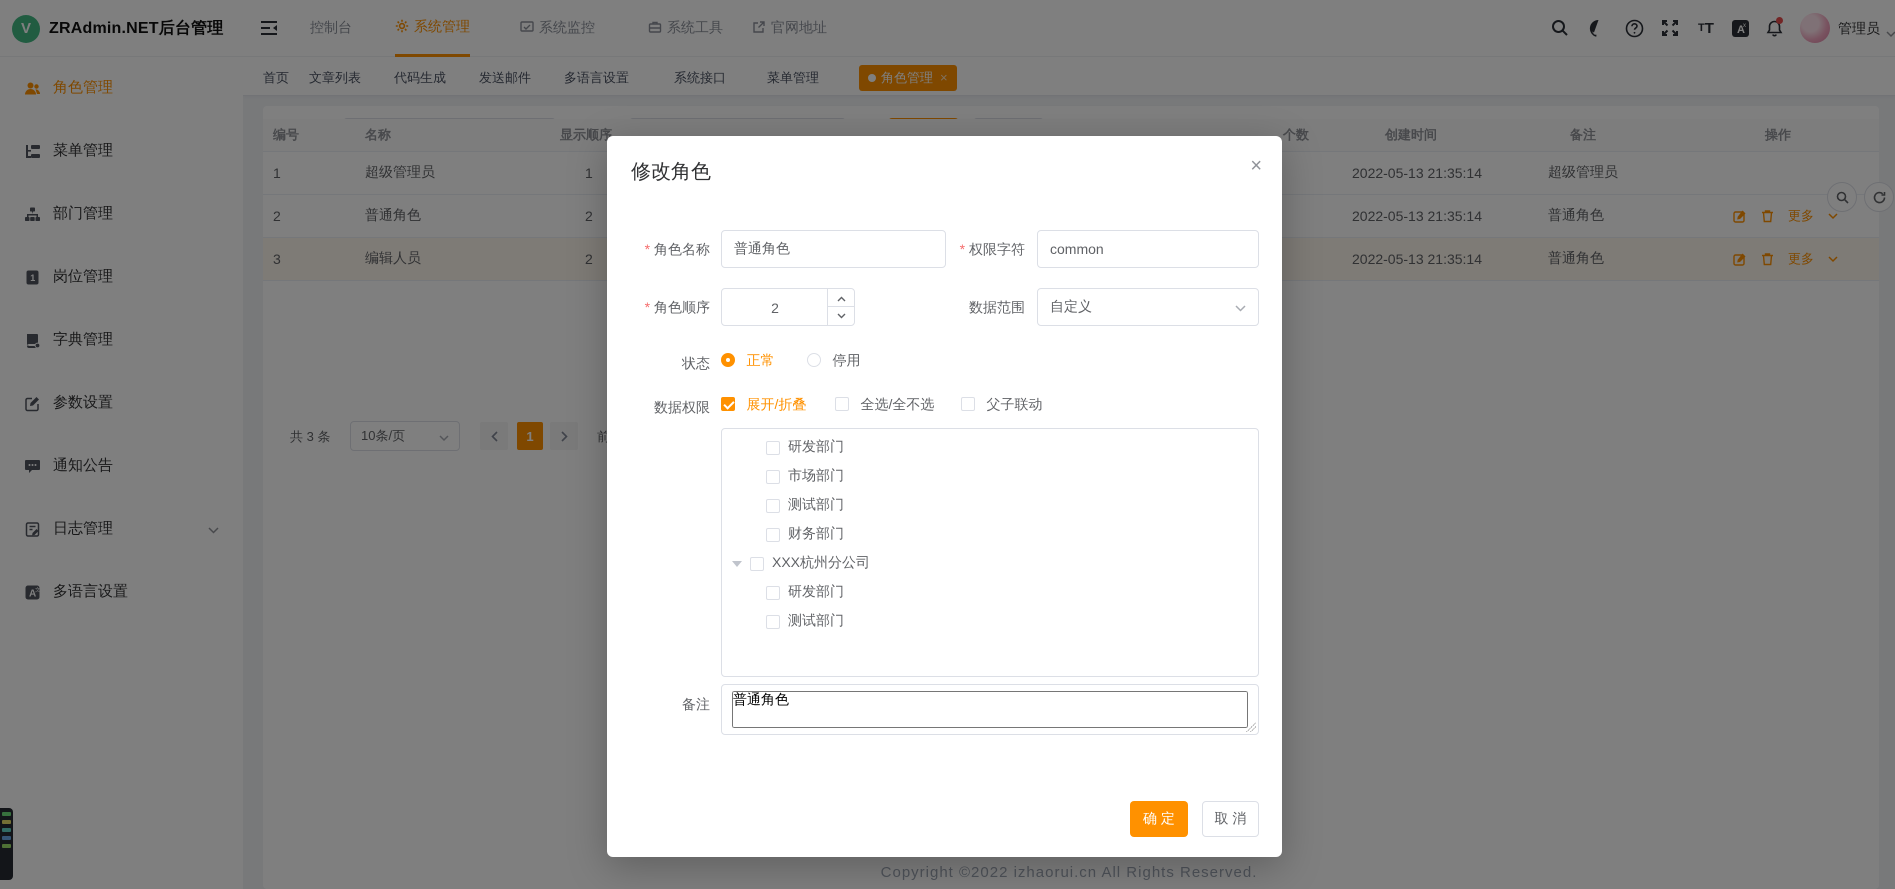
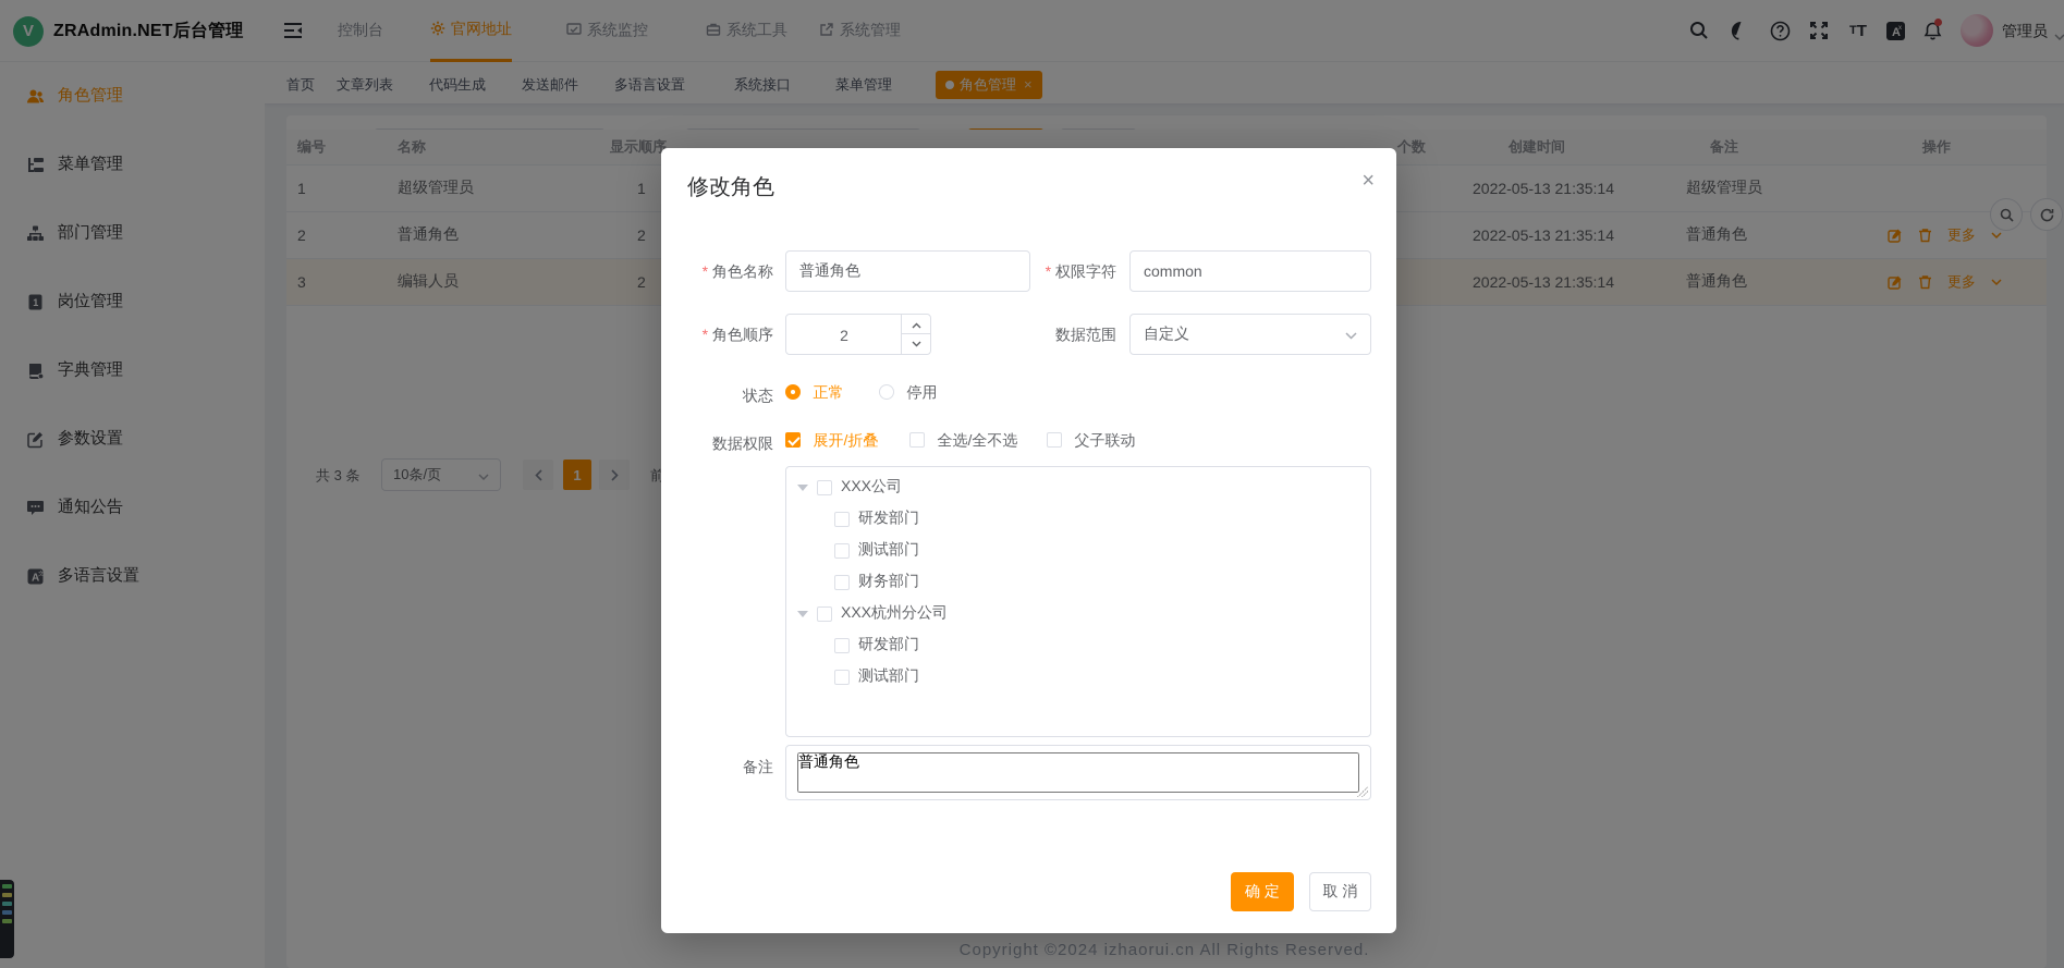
  V
  ZRAdmin.NET后台管理
  控制台
- 系统管理
+ 官网地址
  系统监控
  系统工具
- 官网地址
+ 系统管理
  T
  T
  A
  管理员
  角色管理
  菜单管理
  部门管理
  1
  岗位管理
  字典管理
  参数设置
  通知公告
- 日志管理
  A
  多语言设置
  首页
  文章列表
  代码生成
  发送邮件
  多语言设置
  系统接口
  菜单管理
  角色管理
  ×
  编号
  名称
  显示顺序
  个数
  创建时间
  备注
  操作
  1
  超级管理员
  1
  2022-05-13 21:35:14
  超级管理员
  2
  普通角色
  2
  2022-05-13 21:35:14
  普通角色
  更多
  3
  编辑人员
  2
  2022-05-13 21:35:14
  普通角色
  更多
  共 3 条
  10条/页
  1
- Copyright ©2022 izhaorui.cn All Rights Reserved.
+ Copyright ©2024 izhaorui.cn All Rights Reserved.
  修改角色
  ×
  角色名称
  普通角色
  权限字符
  common
  角色顺序
  2
  数据范围
  自定义
  状态
  正常
  停用
  数据权限
  展开/折叠
  全选/全不选
  父子联动
+ XXX公司
  研发部门
- 市场部门
  测试部门
  财务部门
  XXX杭州分公司
  研发部门
  测试部门
  备注
  普通角色
  确 定
  取 消
